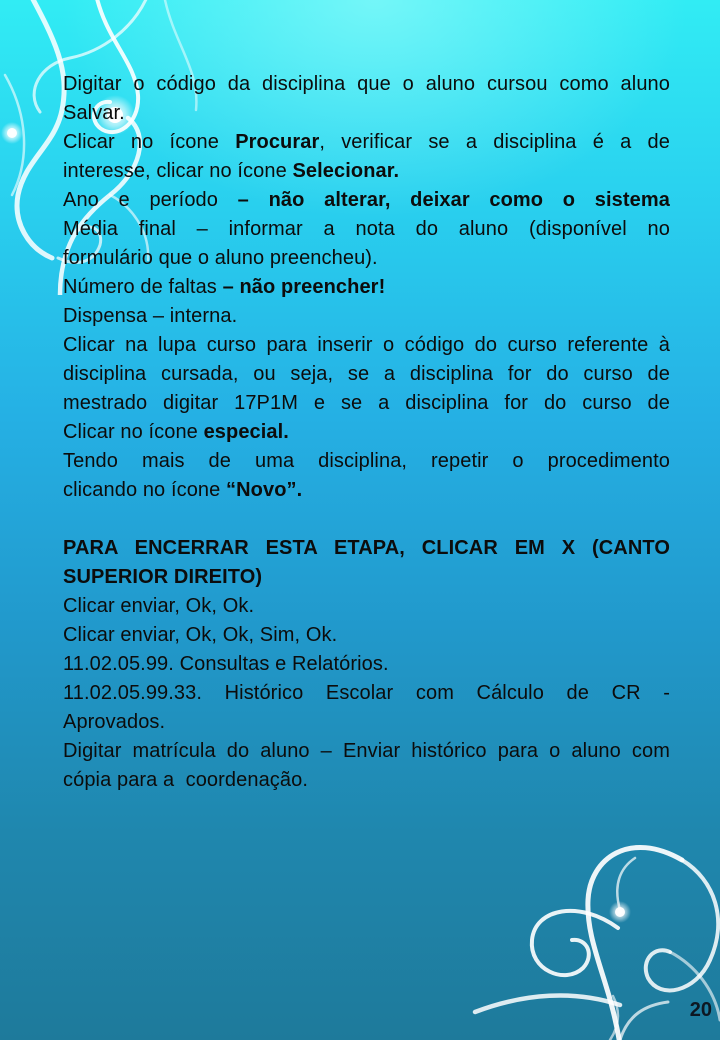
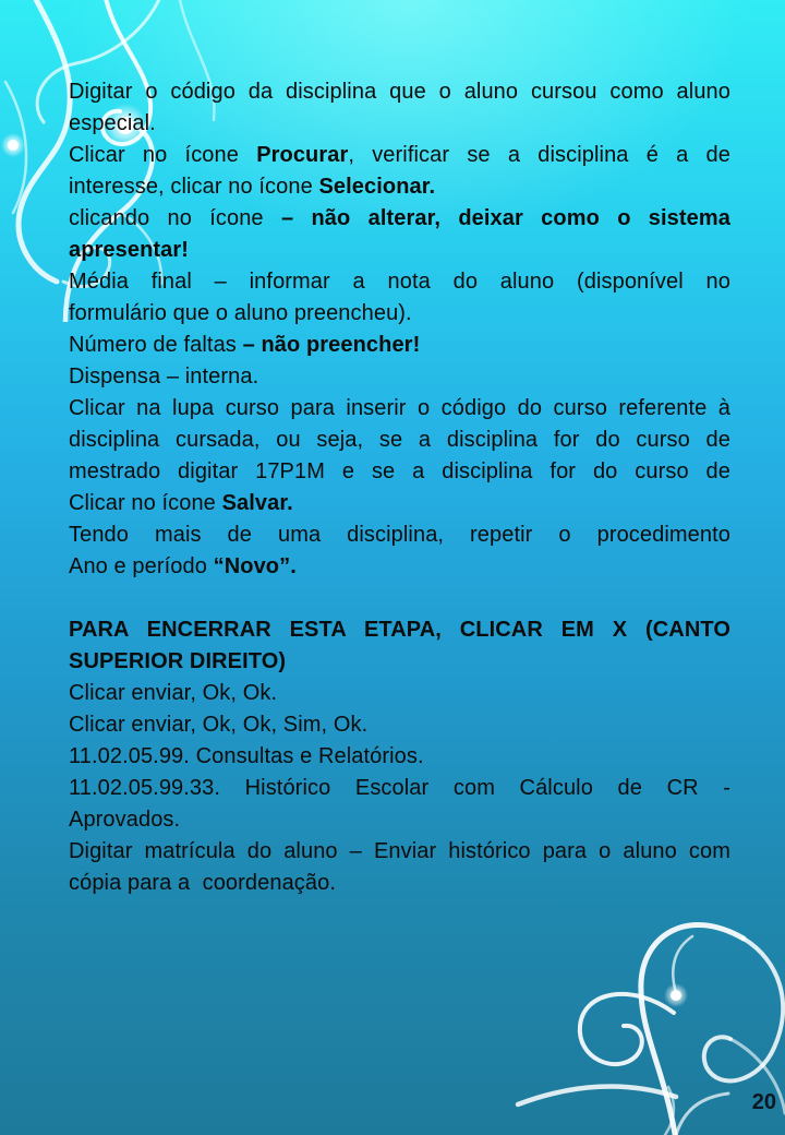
  Digitar o código da disciplina que o aluno cursou como aluno
- Salvar.
+ especial.
  Clicar no ícone Procurar, verificar se a disciplina é a de
  interesse, clicar no ícone Selecionar.
- Ano e período – não alterar, deixar como o sistema
+ clicando no ícone – não alterar, deixar como o sistema
+ apresentar!
  Média final – informar a nota do aluno (disponível no
  formulário que o aluno preencheu).
  Número de faltas – não preencher!
  Dispensa – interna.
  Clicar na lupa curso para inserir o código do curso referente à
  disciplina cursada, ou seja, se a disciplina for do curso de
  mestrado digitar 17P1M e se a disciplina for do curso de
- Clicar no ícone especial.
+ Clicar no ícone Salvar.
  Tendo mais de uma disciplina, repetir o procedimento
- clicando no ícone “Novo”.
+ Ano e período “Novo”.
  PARA ENCERRAR ESTA ETAPA, CLICAR EM X (CANTO
  SUPERIOR DIREITO)
  Clicar enviar, Ok, Ok.
  Clicar enviar, Ok, Ok, Sim, Ok.
  11.02.05.99. Consultas e Relatórios.
  11.02.05.99.33. Histórico Escolar com Cálculo de CR -
  Aprovados.
  Digitar matrícula do aluno – Enviar histórico para o aluno com
  cópia para a coordenação.
  20
